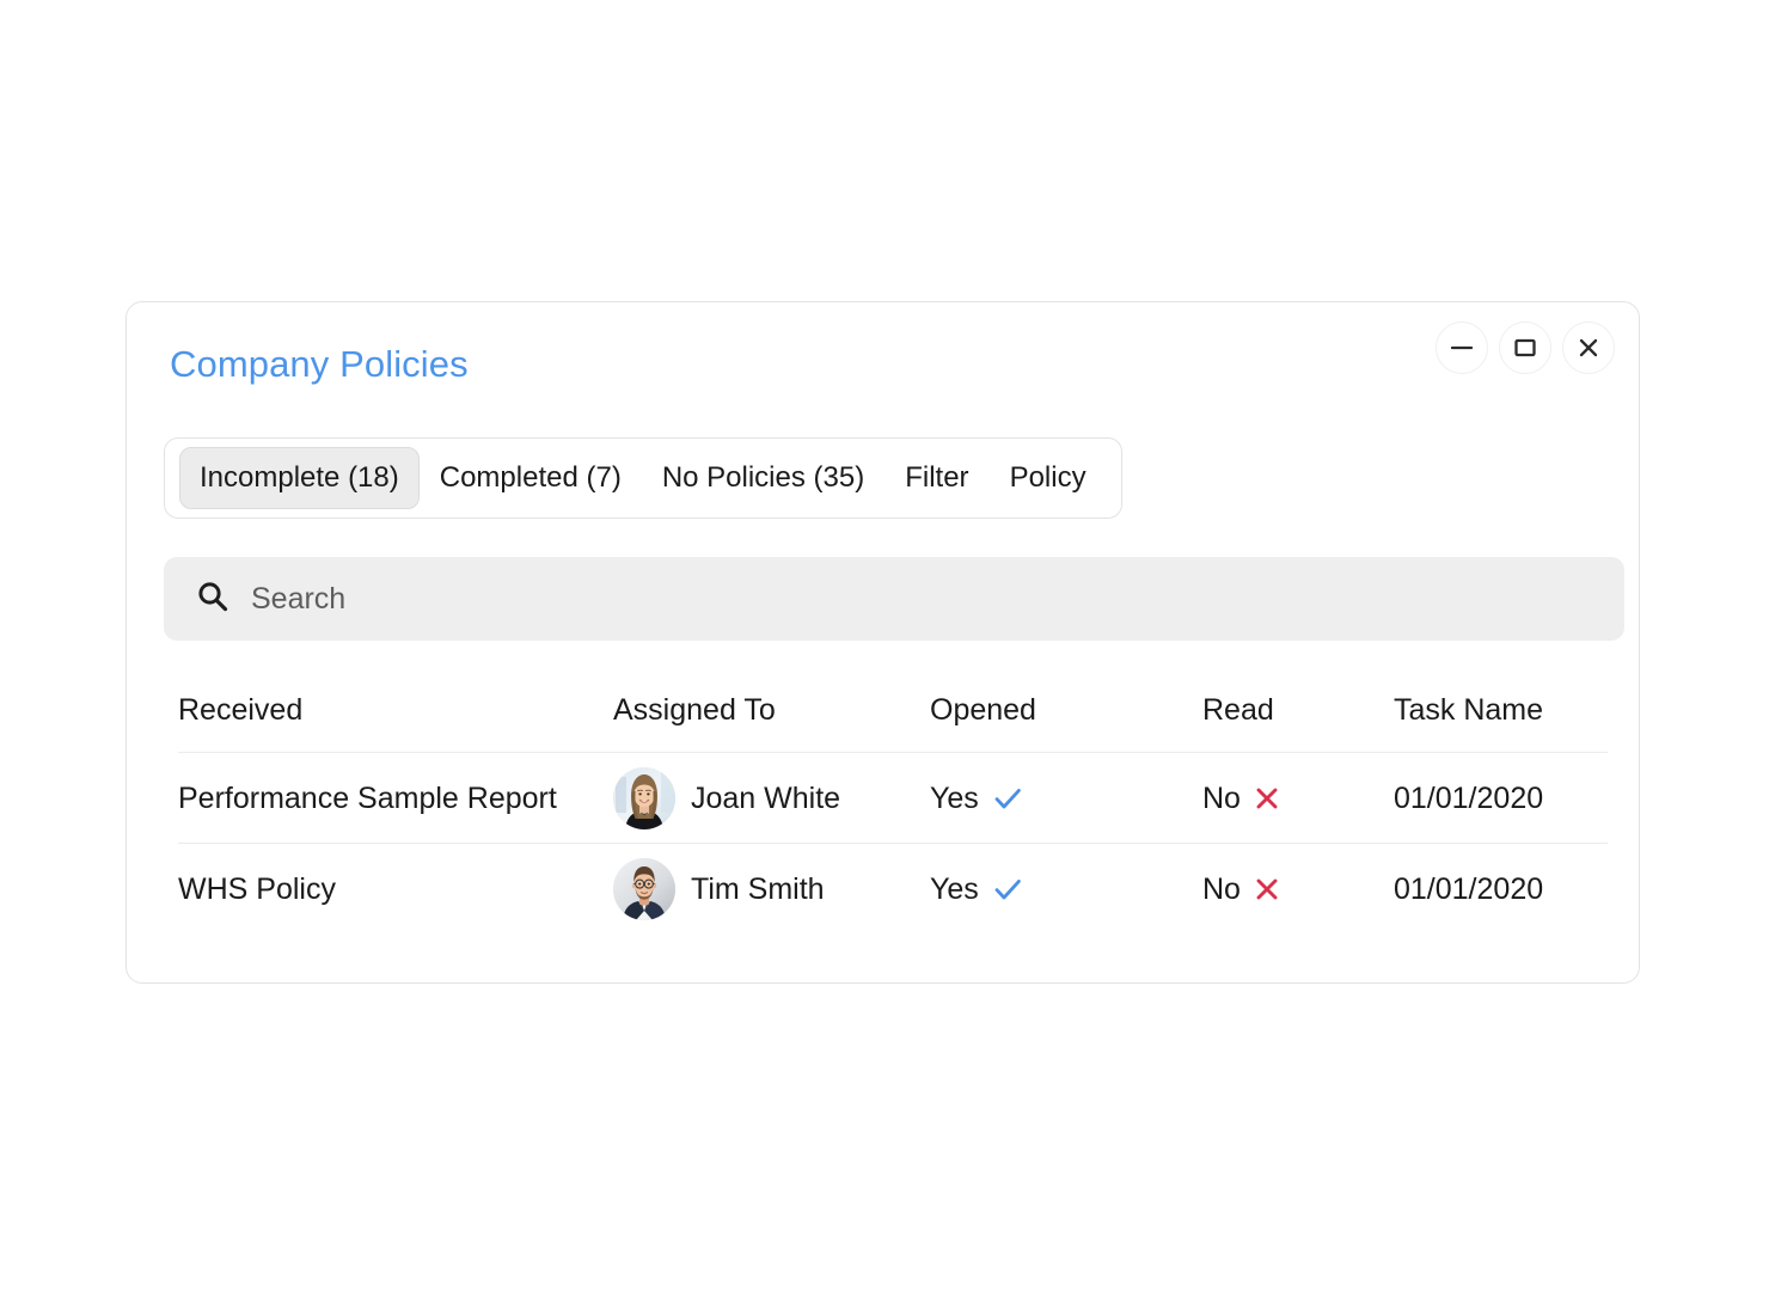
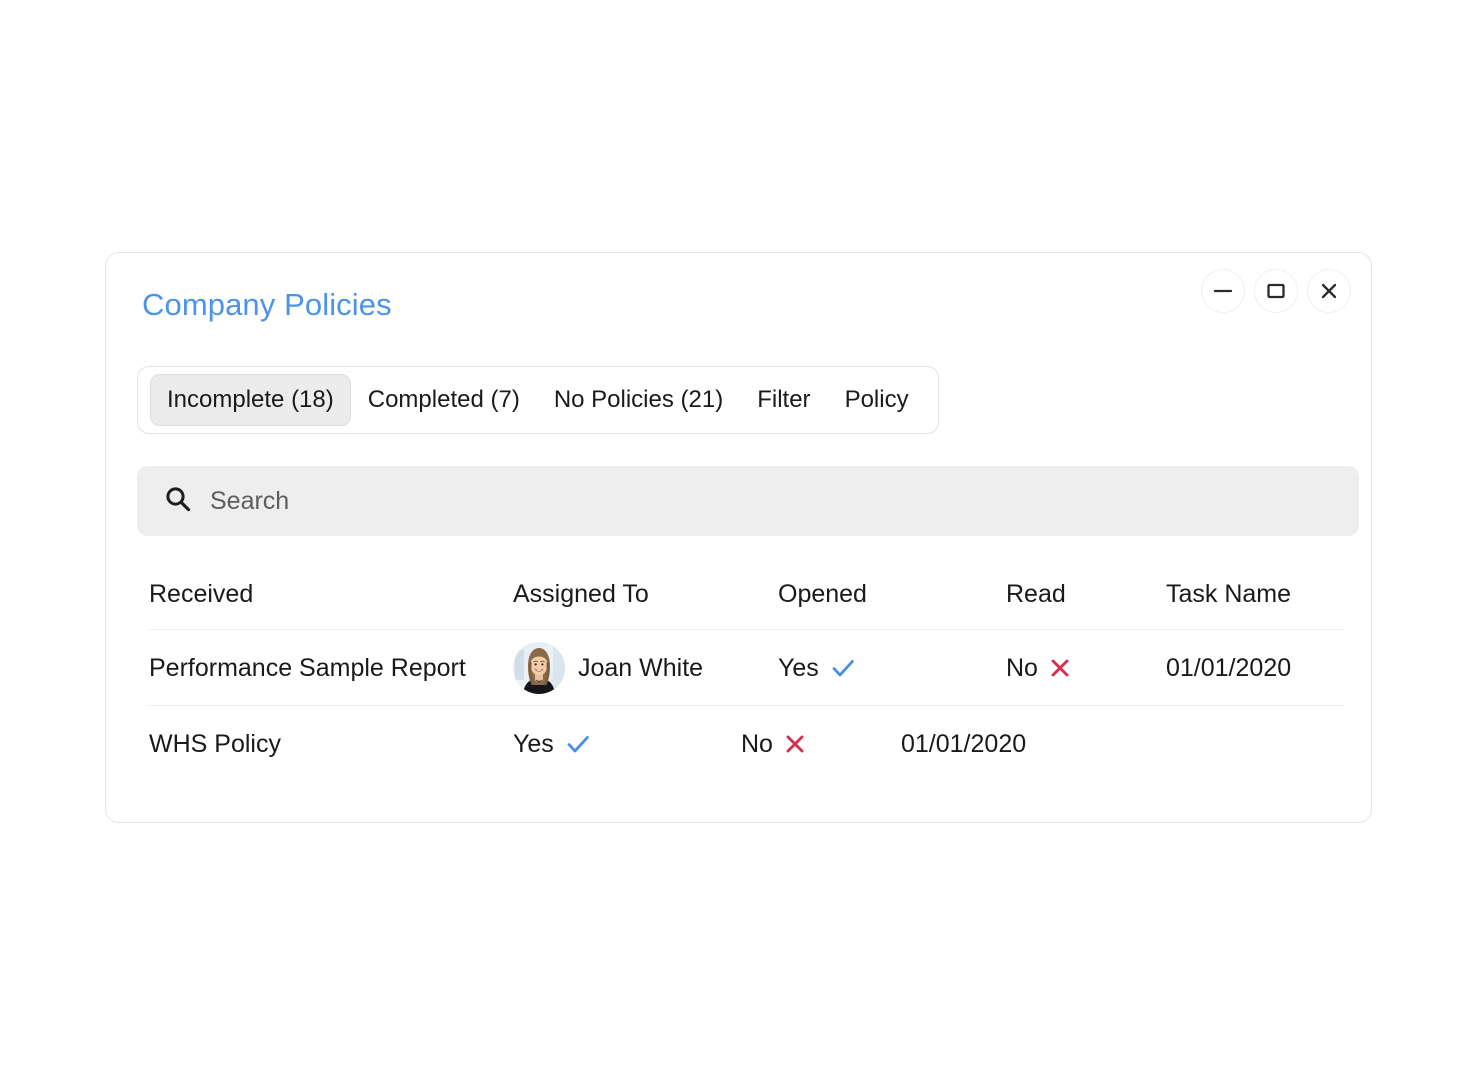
  Company Policies
  Incomplete (18)
  Completed (7)
- No Policies (35)
+ No Policies (21)
  Filter
  Policy
  Search
  Received
  Assigned To
  Opened
  Read
  Task Name
  Performance Sample Report
  Joan White
  Yes
  No
  01/01/2020
  WHS Policy
- Tim Smith
  Yes
  No
  01/01/2020
